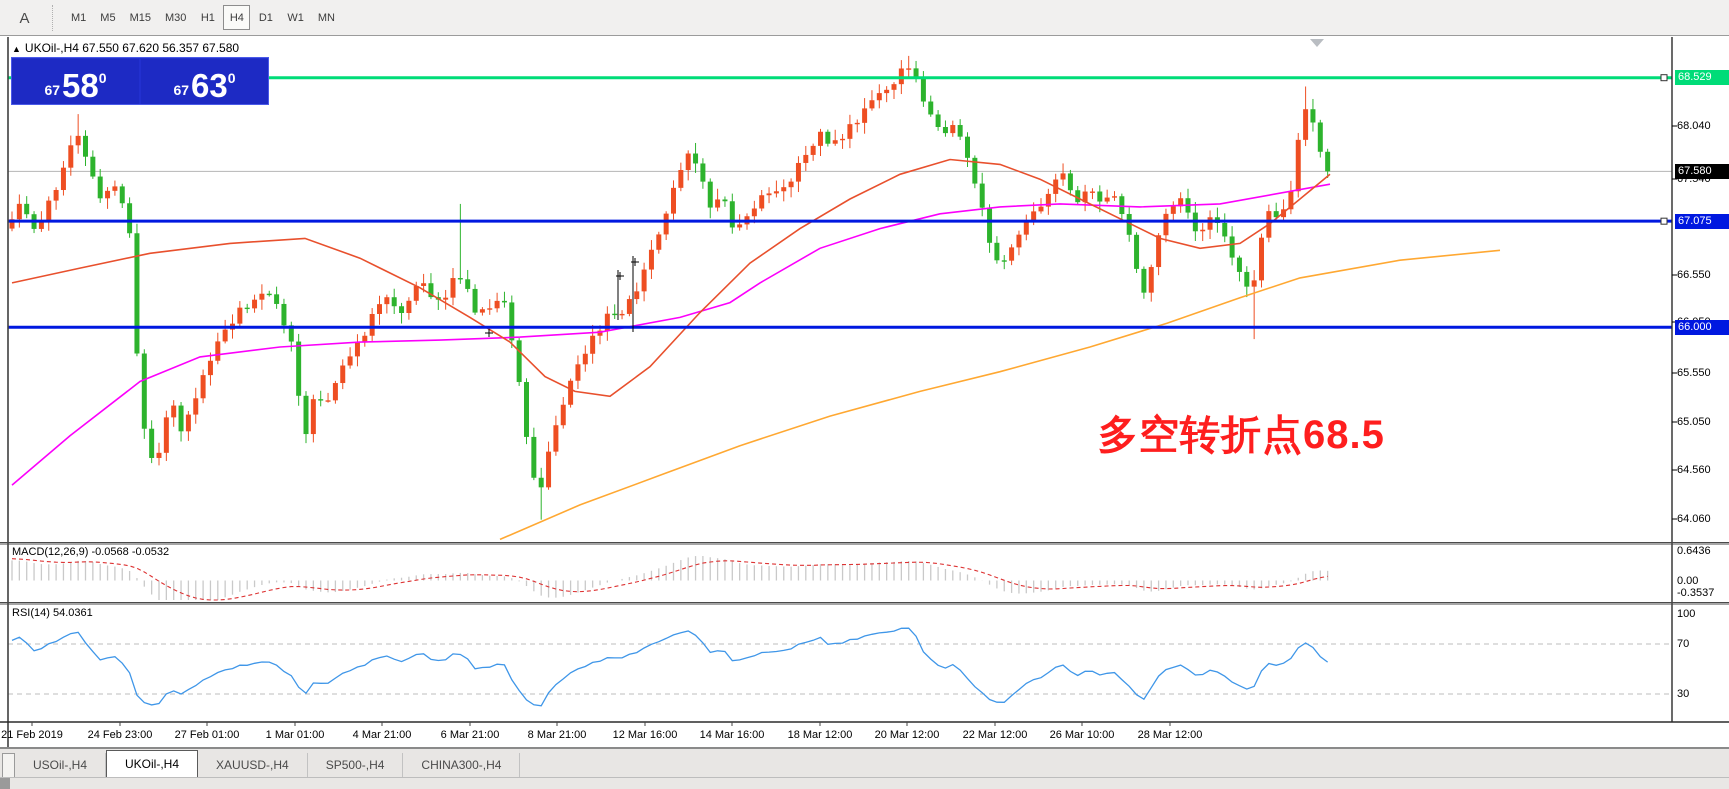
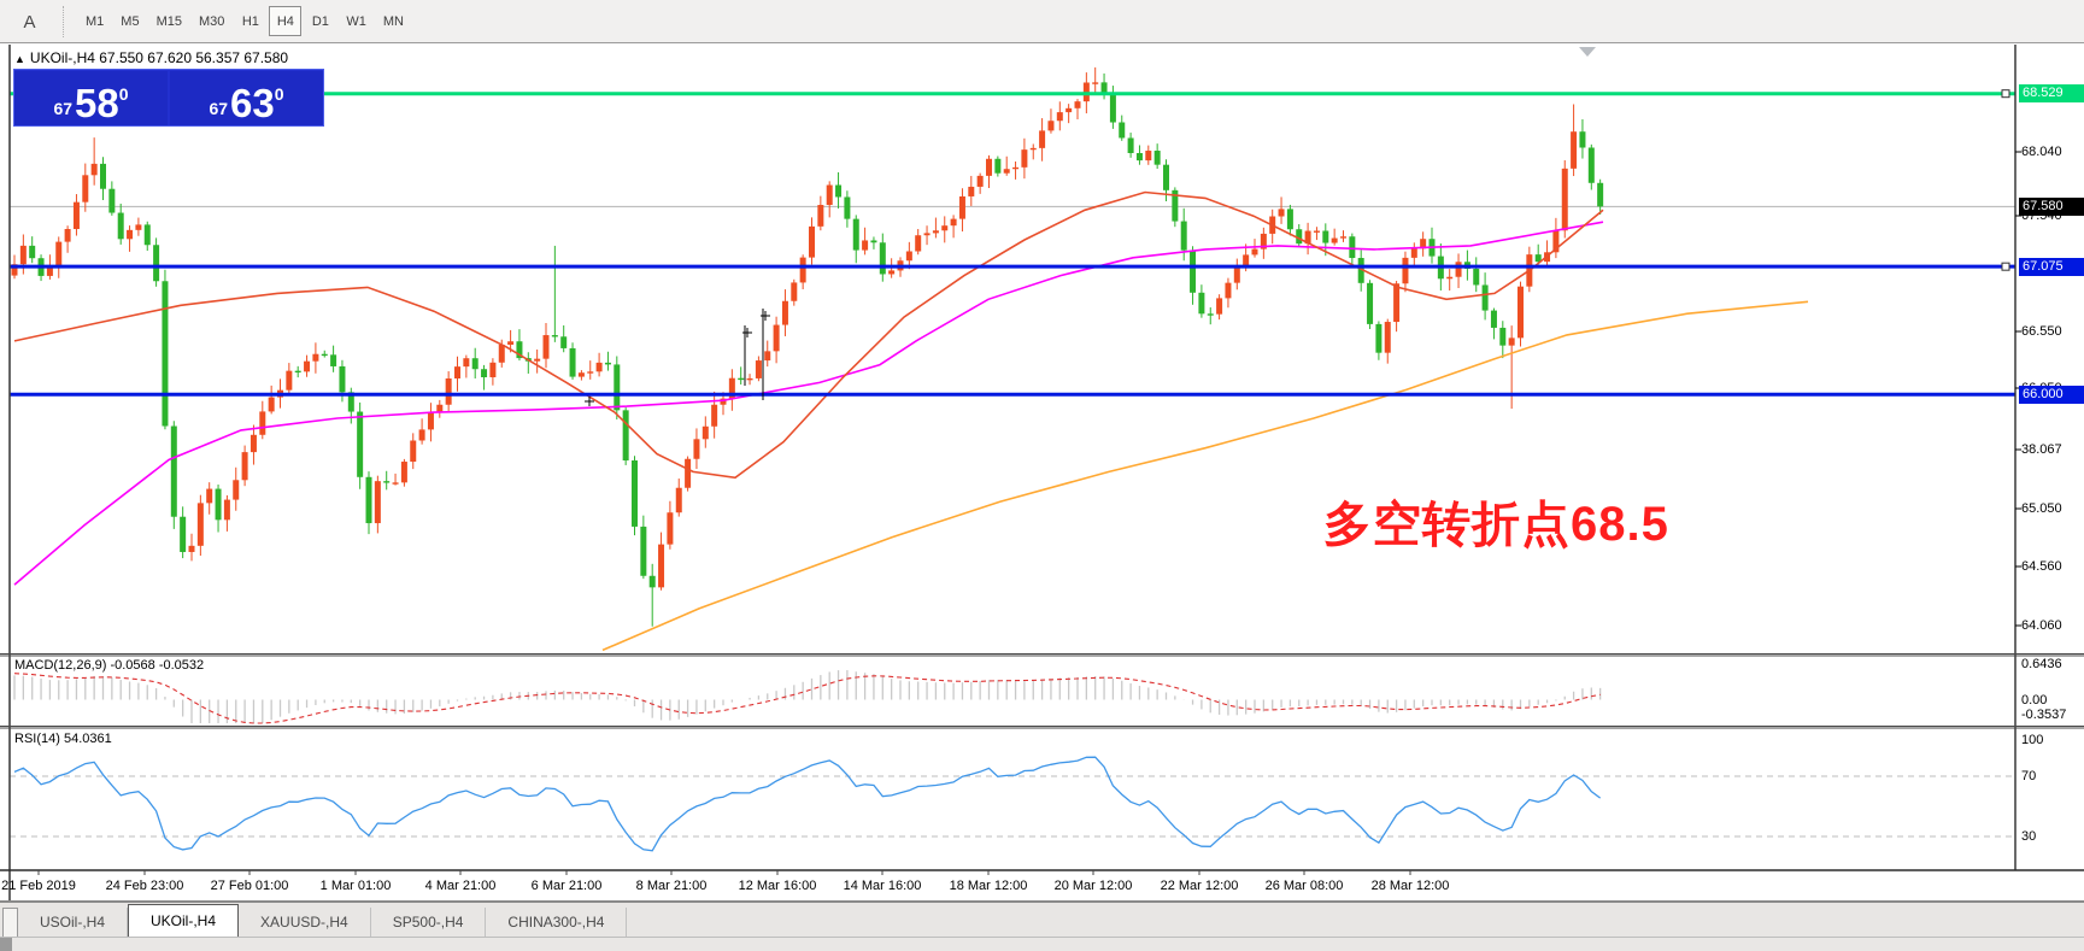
  A
  M1 M5 M15 M30 H1 H4 D1 W1 MN
  ▲ UKOil-,H4 67.550 67.620 56.357 67.580
  67
  58
  0
  67
  63
  0
  多空转折点68.5
  MACD(12,26,9) -0.0568 -0.0532
  RSI(14) 54.0361
  68.040
  67.540
  66.550
- 65.550
+ 38.067
  65.050
  64.560
  64.060
  68.529
  67.580
  67.075
  66.000
  0.6436
  0.00
  -0.3537
  100
  70
  30
  21 Feb 2019
  24 Feb 23:00
  27 Feb 01:00
  1 Mar 01:00
  4 Mar 21:00
  6 Mar 21:00
  8 Mar 21:00
  12 Mar 16:00
  14 Mar 16:00
  18 Mar 12:00
  20 Mar 12:00
  22 Mar 12:00
- 26 Mar 10:00
+ 26 Mar 08:00
  28 Mar 12:00
  USOil-,H4
  UKOil-,H4
  XAUUSD-,H4
  SP500-,H4
  CHINA300-,H4
